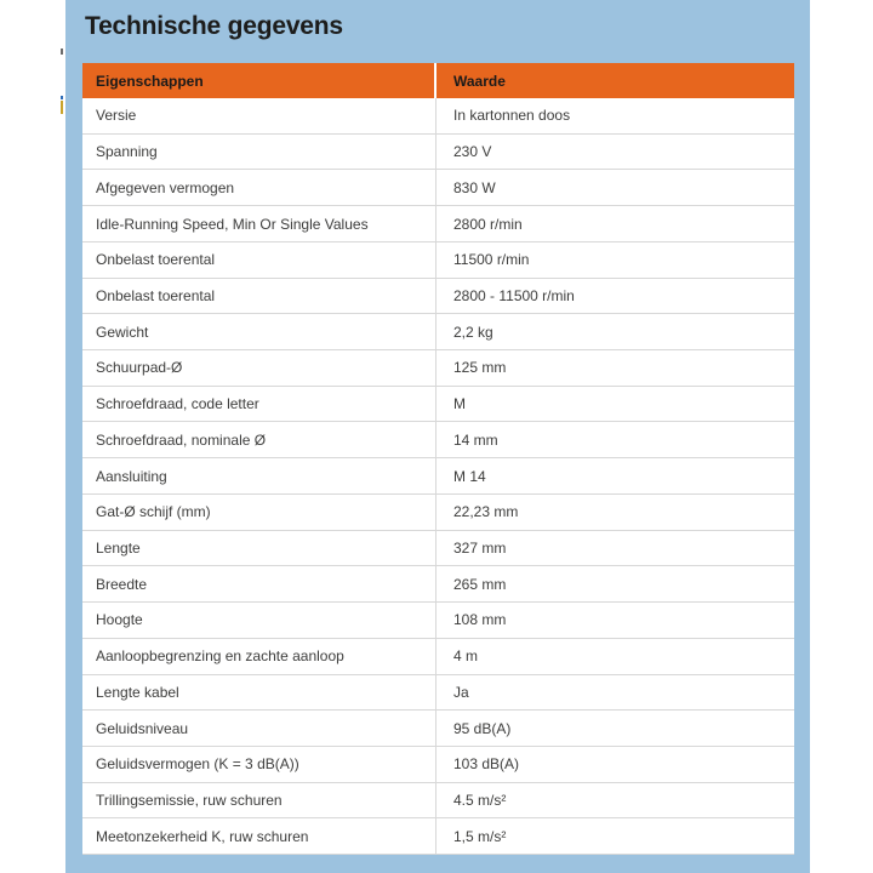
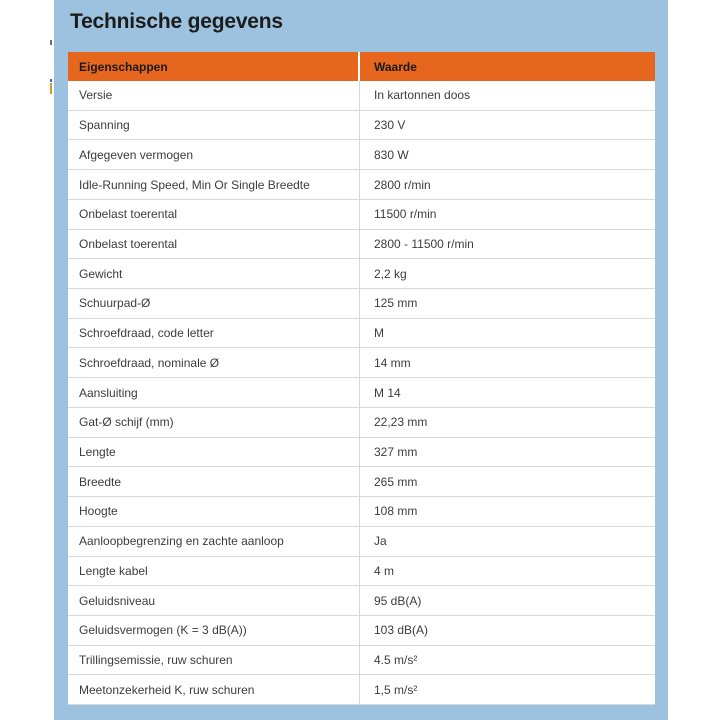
  Technische gegevens
  Eigenschappen
  Waarde
  Versie
  In kartonnen doos
  Spanning
  230 V
  Afgegeven vermogen
  830 W
- Idle-Running Speed, Min Or Single Values
+ Idle-Running Speed, Min Or Single Breedte
  2800 r/min
  Onbelast toerental
  11500 r/min
  Onbelast toerental
  2800 - 11500 r/min
  Gewicht
  2,2 kg
  Schuurpad-Ø
  125 mm
  Schroefdraad, code letter
  M
  Schroefdraad, nominale Ø
  14 mm
  Aansluiting
  M 14
  Gat-Ø schijf (mm)
  22,23 mm
  Lengte
  327 mm
  Breedte
  265 mm
  Hoogte
  108 mm
  Aanloopbegrenzing en zachte aanloop
- 4 m
+ Ja
  Lengte kabel
- Ja
+ 4 m
  Geluidsniveau
  95 dB(A)
  Geluidsvermogen (K = 3 dB(A))
  103 dB(A)
  Trillingsemissie, ruw schuren
  4.5 m/s²
  Meetonzekerheid K, ruw schuren
  1,5 m/s²
